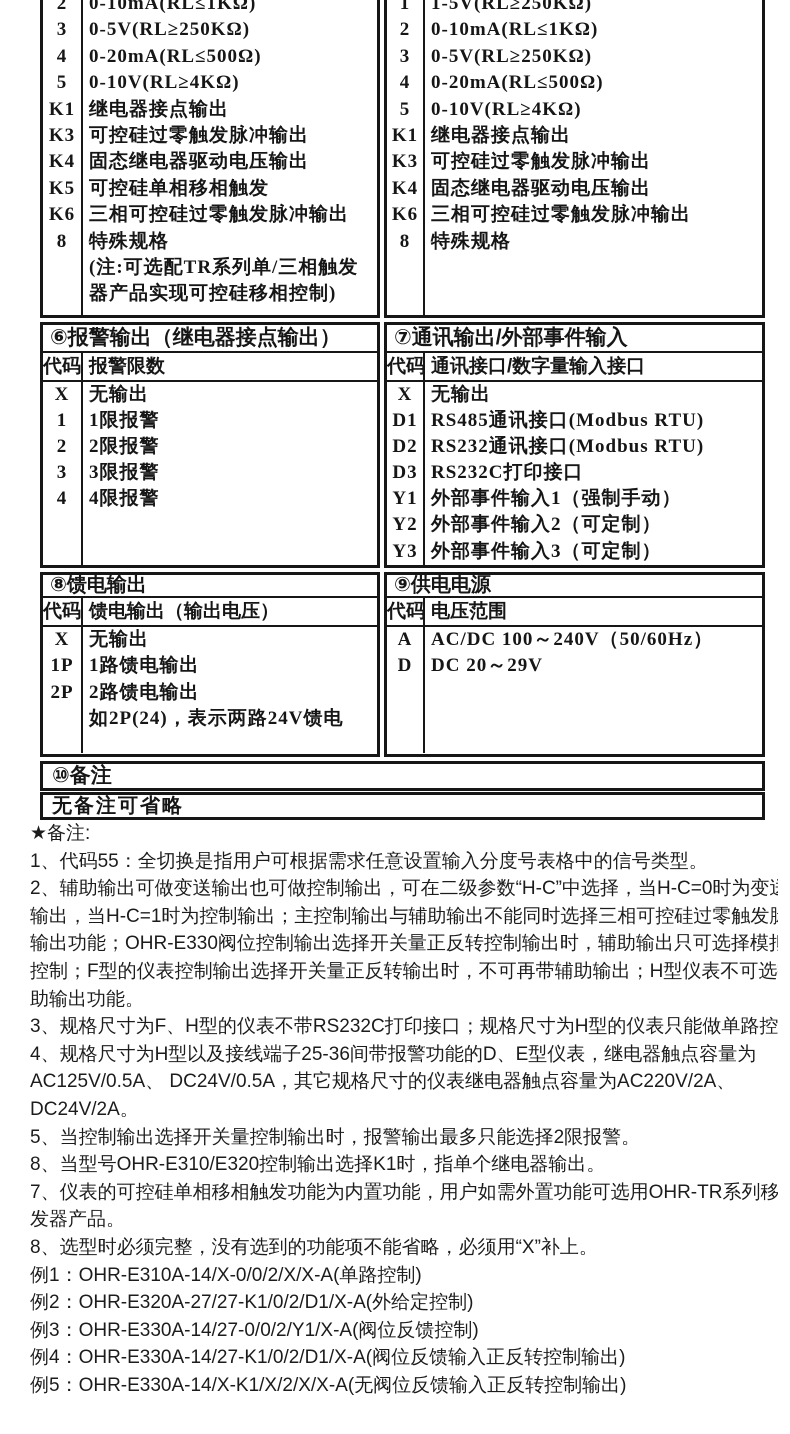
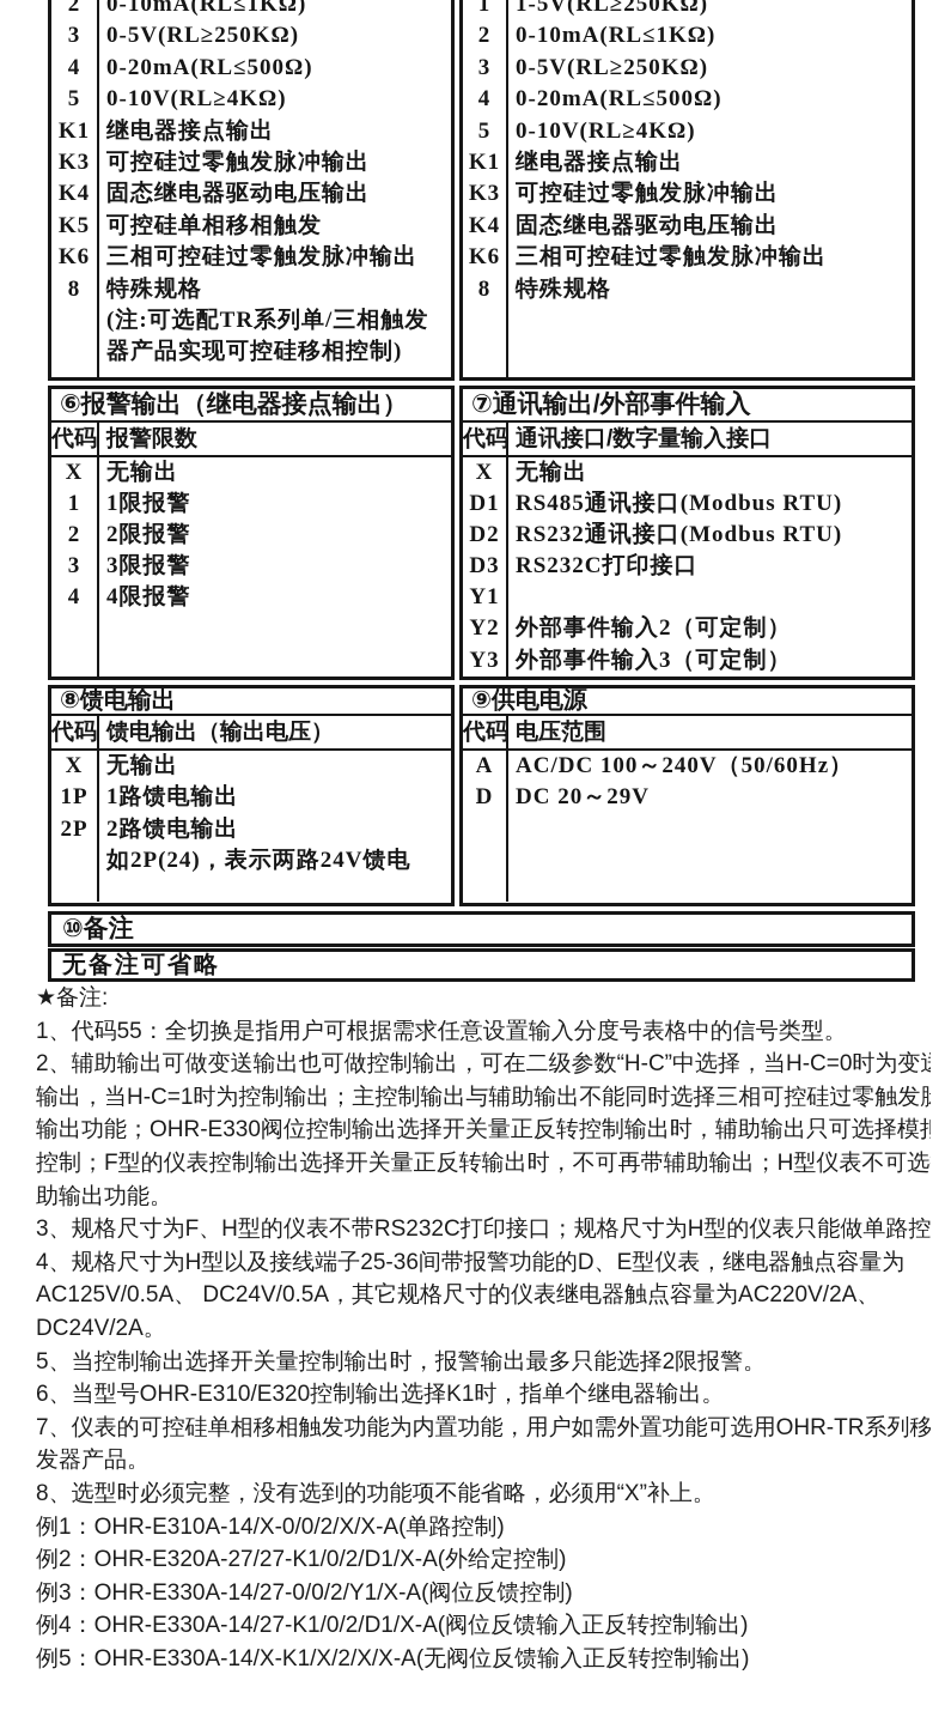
  2
  0-10mA(RL≤1KΩ)
  3
  0-5V(RL≥250KΩ)
  4
  0-20mA(RL≤500Ω)
  5
  0-10V(RL≥4KΩ)
  K1
  继电器接点输出
  K3
  可控硅过零触发脉冲输出
  K4
  固态继电器驱动电压输出
  K5
  可控硅单相移相触发
  K6
  三相可控硅过零触发脉冲输出
  8
  特殊规格
  (注:可选配TR系列单/三相触发
  器产品实现可控硅移相控制)
  1
  1-5V(RL≥250KΩ)
  2
  0-10mA(RL≤1KΩ)
  3
  0-5V(RL≥250KΩ)
  4
  0-20mA(RL≤500Ω)
  5
  0-10V(RL≥4KΩ)
  K1
  继电器接点输出
  K3
  可控硅过零触发脉冲输出
  K4
  固态继电器驱动电压输出
  K6
  三相可控硅过零触发脉冲输出
  8
  特殊规格
  ⑥报警输出（继电器接点输出）
  代码
  报警限数
  X
  无输出
  1
  1限报警
  2
  2限报警
  3
  3限报警
  4
  4限报警
  ⑦通讯输出/外部事件输入
  代码
  通讯接口/数字量输入接口
  X
  无输出
  D1
  RS485通讯接口(Modbus RTU)
  D2
  RS232通讯接口(Modbus RTU)
  D3
  RS232C打印接口
  Y1
- 外部事件输入1（强制手动）
  Y2
  外部事件输入2（可定制）
  Y3
  外部事件输入3（可定制）
  ⑧馈电输出
  代码
  馈电输出（输出电压）
  X
  无输出
  1P
  1路馈电输出
  2P
  2路馈电输出
  如2P(24)，表示两路24V馈电
  ⑨供电电源
  代码
  电压范围
  A
  AC/DC 100～240V（50/60Hz）
  D
  DC 20～29V
  ⑩备注
  无备注可省略
  ★备注:
  1、代码55：全切换是指用户可根据需求任意设置输入分度号表格中的信号类型。
  2、辅助输出可做变送输出也可做控制输出，可在二级参数“H-C”中选择，当H-C=0时为变
  输出，当H-C=1时为控制输出；主控制输出与辅助输出不能同时选择三相可控硅过零触发
  输出功能；OHR-E330阀位控制输出选择开关量正反转控制输出时，辅助输出只可选择模
  控制；F型的仪表控制输出选择开关量正反转输出时，不可再带辅助输出；H型仪表不可选
  助输出功能。
  3、规格尺寸为F、H型的仪表不带RS232C打印接口；规格尺寸为H型的仪表只能做单路控
  4、规格尺寸为H型以及接线端子25-36间带报警功能的D、E型仪表，继电器触点容量为
  AC125V/0.5A、 DC24V/0.5A，其它规格尺寸的仪表继电器触点容量为AC220V/2A、
  DC24V/2A。
  5、当控制输出选择开关量控制输出时，报警输出最多只能选择2限报警。
- 8、当型号OHR-E310/E320控制输出选择K1时，指单个继电器输出。
+ 6、当型号OHR-E310/E320控制输出选择K1时，指单个继电器输出。
  7、仪表的可控硅单相移相触发功能为内置功能，用户如需外置功能可选用OHR-TR系列移
  发器产品。
  8、选型时必须完整，没有选到的功能项不能省略，必须用“X”补上。
  例1：OHR-E310A-14/X-0/0/2/X/X-A(单路控制)
  例2：OHR-E320A-27/27-K1/0/2/D1/X-A(外给定控制)
  例3：OHR-E330A-14/27-0/0/2/Y1/X-A(阀位反馈控制)
  例4：OHR-E330A-14/27-K1/0/2/D1/X-A(阀位反馈输入正反转控制输出)
  例5：OHR-E330A-14/X-K1/X/2/X/X-A(无阀位反馈输入正反转控制输出)
